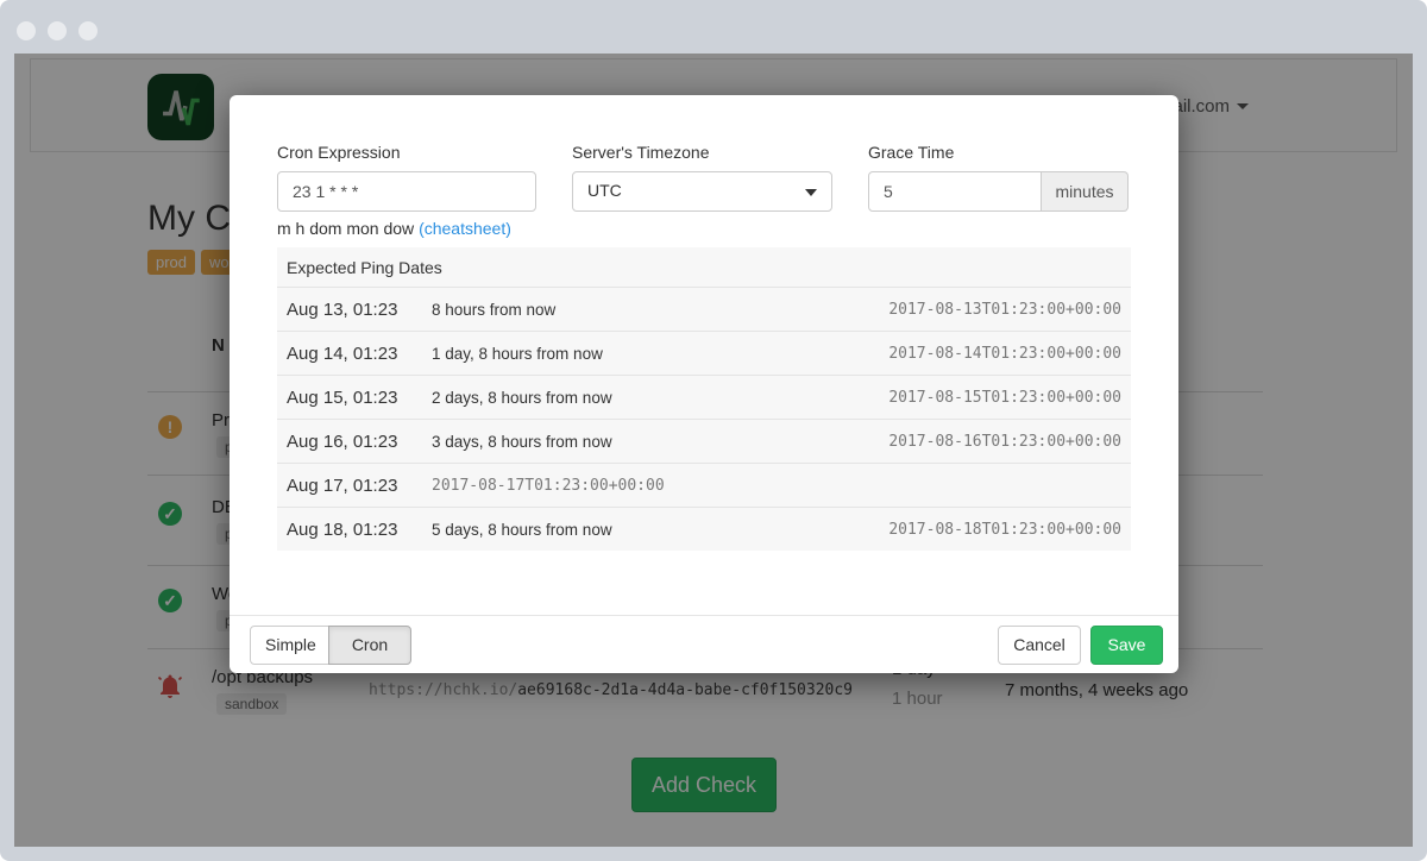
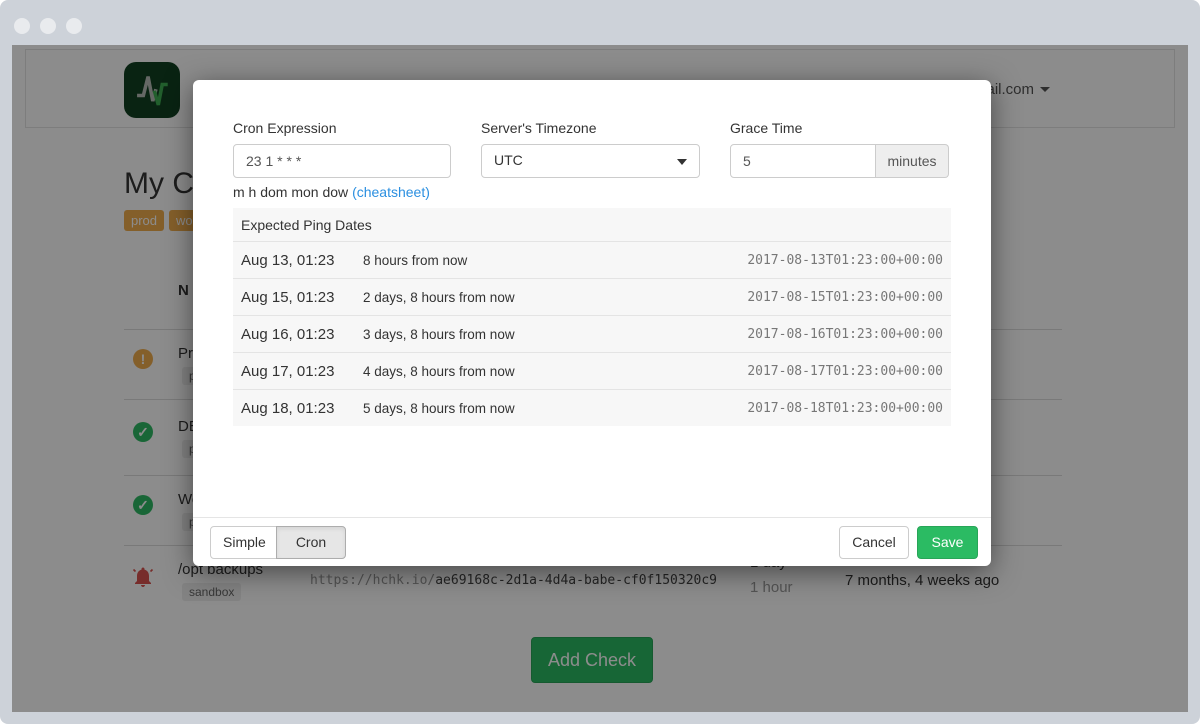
  il.com
  My C
  prod
  N
  !
  Pr
  ✓
  ✓
  /opt backups
  sandbox
  https://hchk.io/ae69168c-2d1a-4d4a-babe-cf0f150320c9
  1 hour
  7 months, 4 weeks ago
  Add Check
  Cron Expression
  23 1 * * *
  m h dom mon dow (cheatsheet)
  Server's Timezone
  UTC
  Grace Time
  5
  minutes
  Expected Ping Dates
  Aug 13, 01:23
  8 hours from now
  2017-08-13T01:23:00+00:00
- Aug 14, 01:23
- 1 day, 8 hours from now
- 2017-08-14T01:23:00+00:00
  Aug 15, 01:23
  2 days, 8 hours from now
  2017-08-15T01:23:00+00:00
  Aug 16, 01:23
  3 days, 8 hours from now
  2017-08-16T01:23:00+00:00
  Aug 17, 01:23
+ 4 days, 8 hours from now
  2017-08-17T01:23:00+00:00
  Aug 18, 01:23
  5 days, 8 hours from now
  2017-08-18T01:23:00+00:00
  Simple
  Cron
  Cancel
  Save
